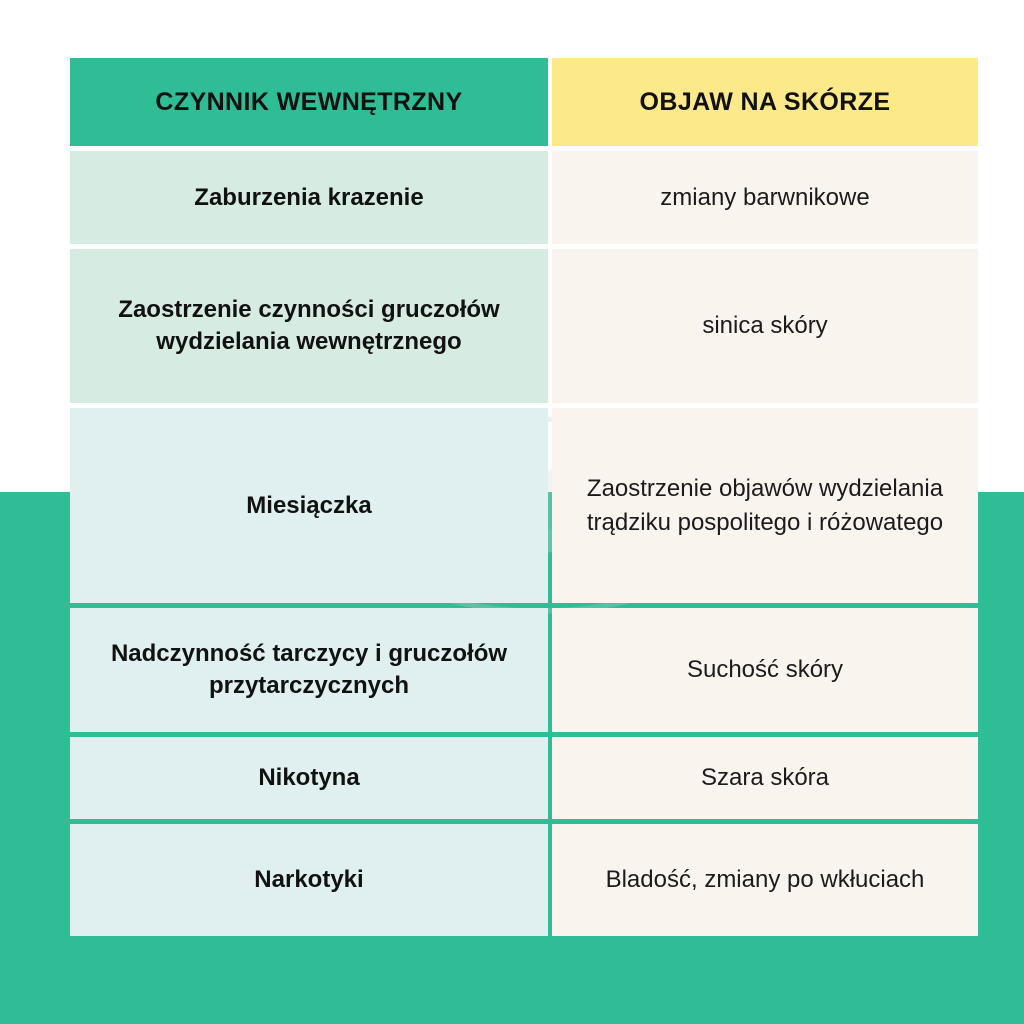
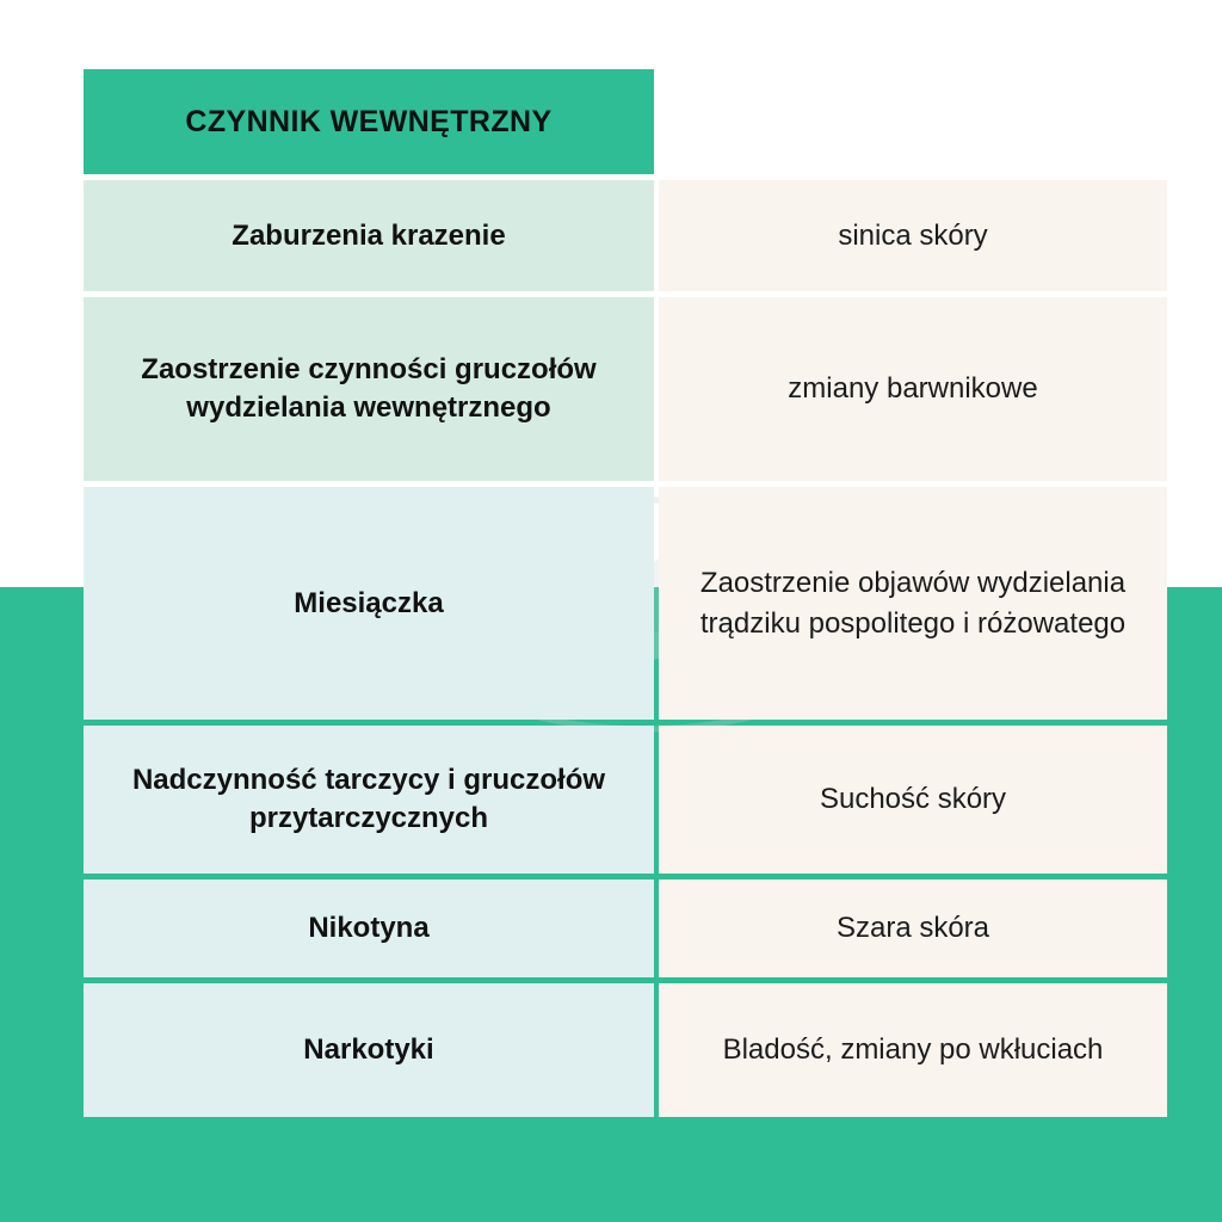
  CZYNNIK WEWNĘTRZNY
- OBJAW NA SKÓRZE
  Zaburzenia krazenie
- zmiany barwnikowe
+ sinica skóry
  Zaostrzenie czynności gruczołów wydzielania wewnętrznego
- sinica skóry
+ zmiany barwnikowe
  Miesiączka
  Zaostrzenie objawów wydzielania trądziku pospolitego i różowatego
  Nadczynność tarczycy i gruczołów przytarczycznych
  Suchość skóry
  Nikotyna
  Szara skóra
  Narkotyki
  Bladość, zmiany po wkłuciach
